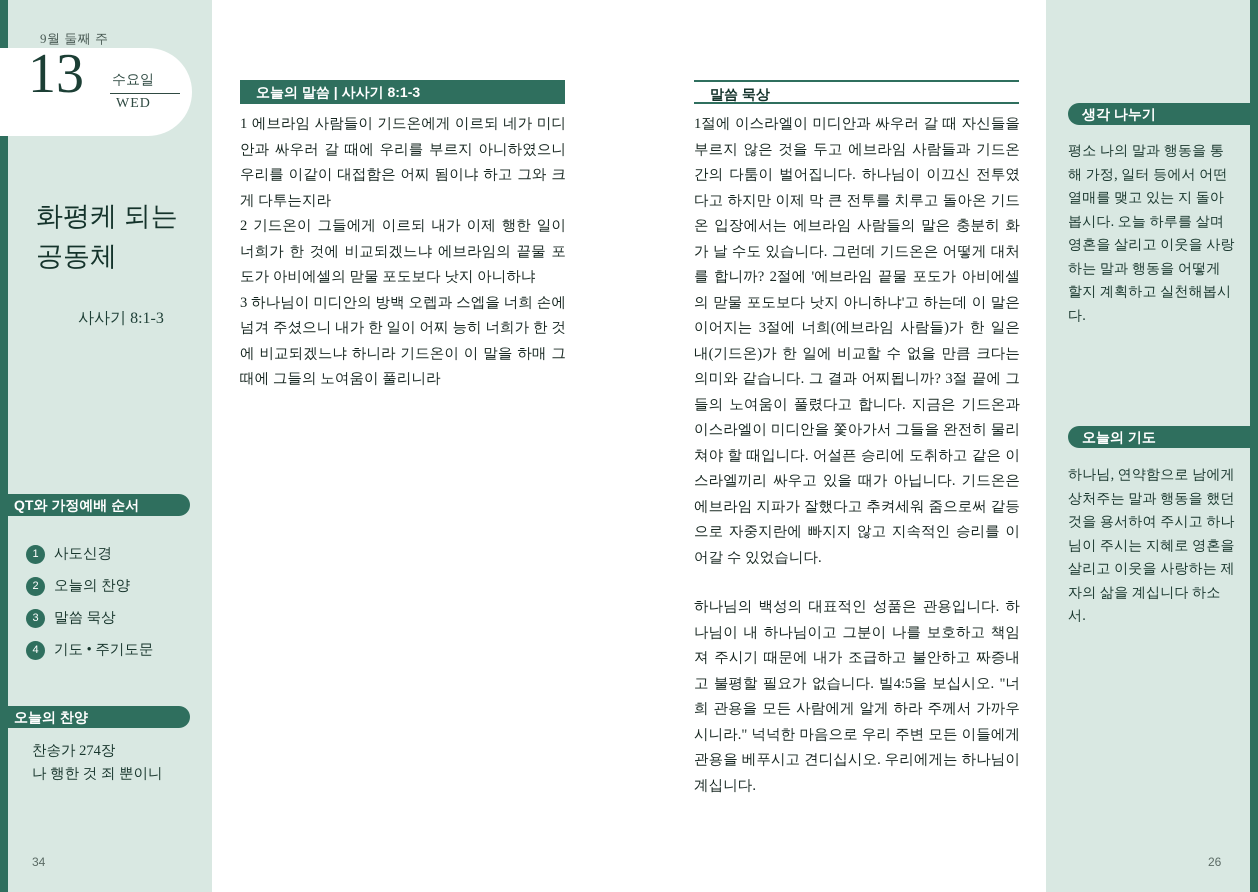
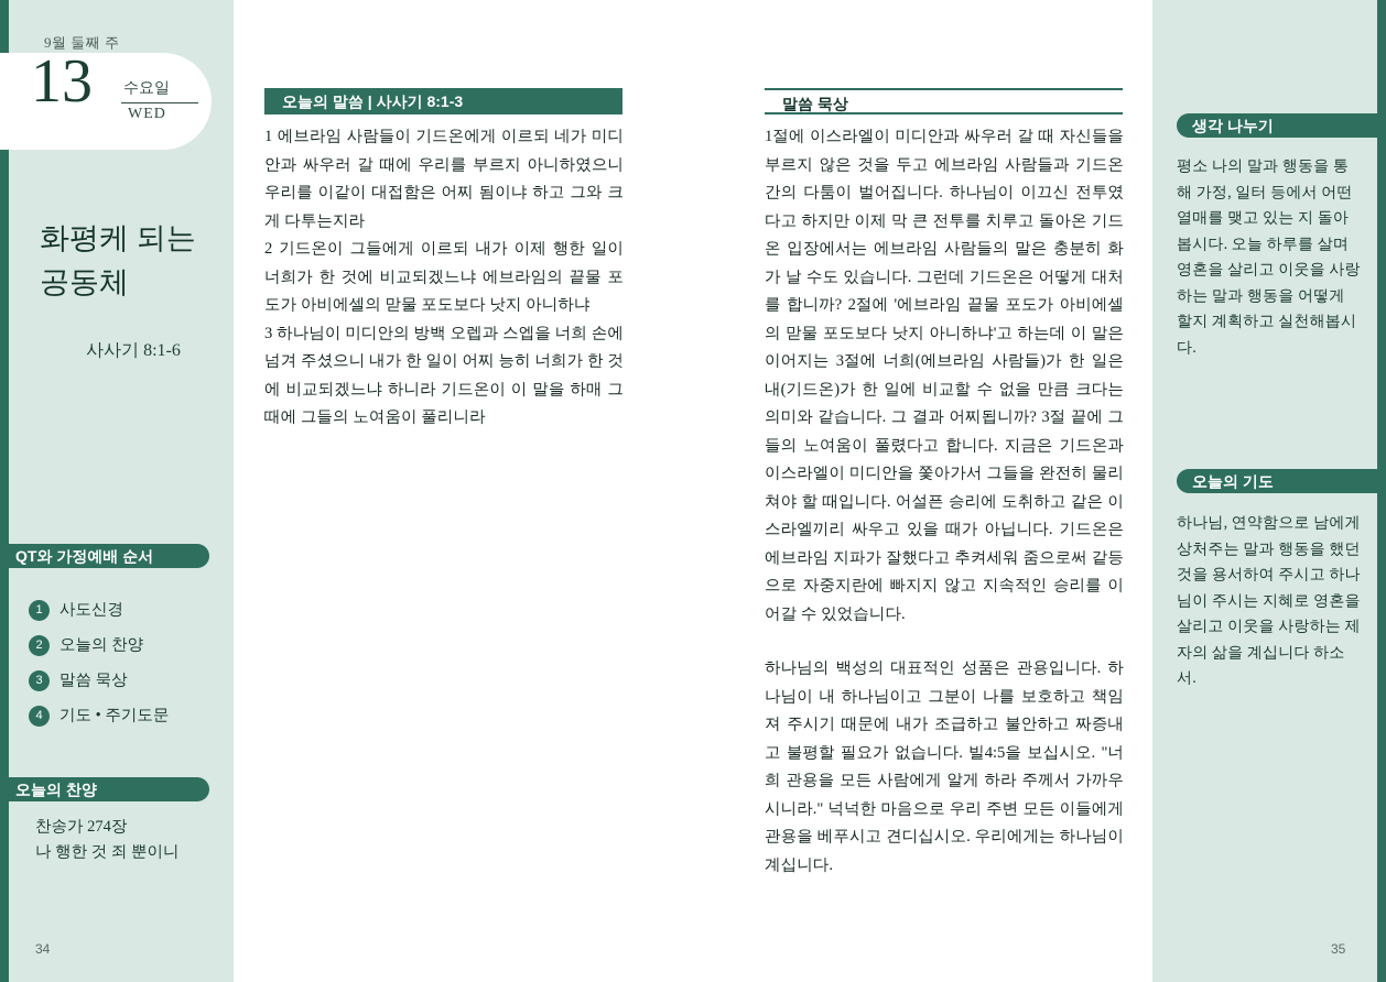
  9월 둘째 주
  13
  수요일
  WED
  화평케 되는
  공동체
- 사사기 8:1-3
+ 사사기 8:1-6
  QT와 가정예배 순서
  1
  사도신경
  2
  오늘의 찬양
  3
  말씀 묵상
  4
  기도 • 주기도문
  오늘의 찬양
  찬송가 274장
  나 행한 것 죄 뿐이니
  34
  오늘의 말씀 | 사사기 8:1-3
  1 에브라임 사람들이 기드온에게 이르되 네가 미디안과 싸우러 갈 때에 우리를 부르지 아니하였으니 우리를 이같이 대접함은 어찌 됨이냐 하고 그와 크게 다투는지라
  2 기드온이 그들에게 이르되 내가 이제 행한 일이 너희가 한 것에 비교되겠느냐 에브라임의 끝물 포도가 아비에셀의 맏물 포도보다 낫지 아니하냐
  3 하나님이 미디안의 방백 오렙과 스엡을 너희 손에 넘겨 주셨으니 내가 한 일이 어찌 능히 너희가 한 것에 비교되겠느냐 하니라 기드온이 이 말을 하매 그 때에 그들의 노여움이 풀리니라
  말씀 묵상
  1절에 이스라엘이 미디안과 싸우러 갈 때 자신들을 부르지 않은 것을 두고 에브라임 사람들과 기드온 간의 다툼이 벌어집니다. 하나님이 이끄신 전투였다고 하지만 이제 막 큰 전투를 치루고 돌아온 기드온 입장에서는 에브라임 사람들의 말은 충분히 화가 날 수도 있습니다. 그런데 기드온은 어떻게 대처를 합니까? 2절에 '에브라임 끝물 포도가 아비에셀의 맏물 포도보다 낫지 아니하냐'고 하는데 이 말은 이어지는 3절에 너희(에브라임 사람들)가 한 일은 내(기드온)가 한 일에 비교할 수 없을 만큼 크다는 의미와 같습니다. 그 결과 어찌됩니까? 3절 끝에 그들의 노여움이 풀렸다고 합니다. 지금은 기드온과 이스라엘이 미디안을 쫓아가서 그들을 완전히 물리쳐야 할 때입니다. 어설픈 승리에 도취하고 같은 이스라엘끼리 싸우고 있을 때가 아닙니다. 기드온은 에브라임 지파가 잘했다고 추켜세워 줌으로써 같등으로 자중지란에 빠지지 않고 지속적인 승리를 이어갈 수 있었습니다.
  하나님의 백성의 대표적인 성품은 관용입니다. 하나님이 내 하나님이고 그분이 나를 보호하고 책임져 주시기 때문에 내가 조급하고 불안하고 짜증내고 불평할 필요가 없습니다. 빌4:5을 보십시오. "너희 관용을 모든 사람에게 알게 하라 주께서 가까우시니라." 넉넉한 마음으로 우리 주변 모든 이들에게 관용을 베푸시고 견디십시오. 우리에게는 하나님이 계십니다.
  생각 나누기
  평소 나의 말과 행동을 통해 가정, 일터 등에서 어떤 열매를 맺고 있는 지 돌아봅시다. 오늘 하루를 살며 영혼을 살리고 이웃을 사랑하는 말과 행동을 어떻게 할지 계획하고 실천해봅시다.
  오늘의 기도
  하나님, 연약함으로 남에게 상처주는 말과 행동을 했던 것을 용서하여 주시고 하나님이 주시는 지혜로 영혼을 살리고 이웃을 사랑하는 제자의 삶을 계십니다 하소서.
- 26
+ 35
